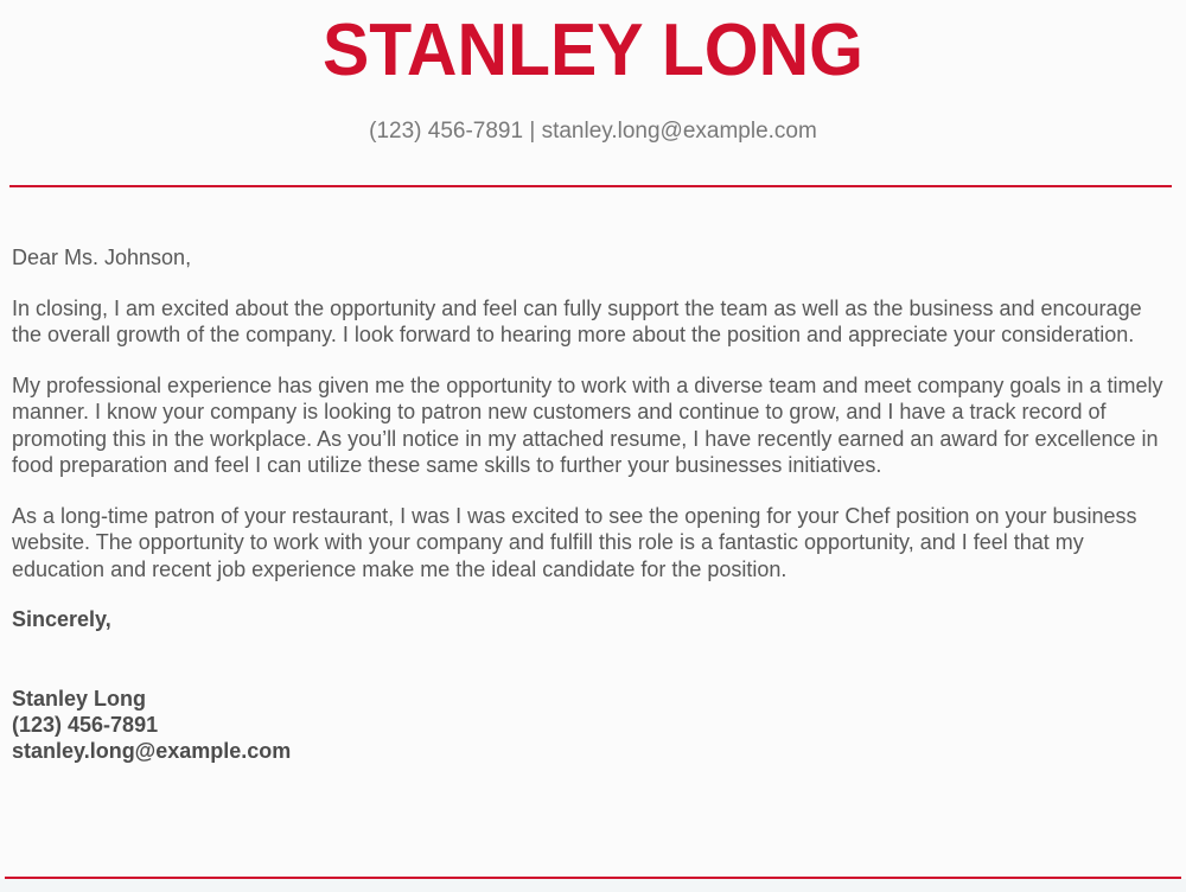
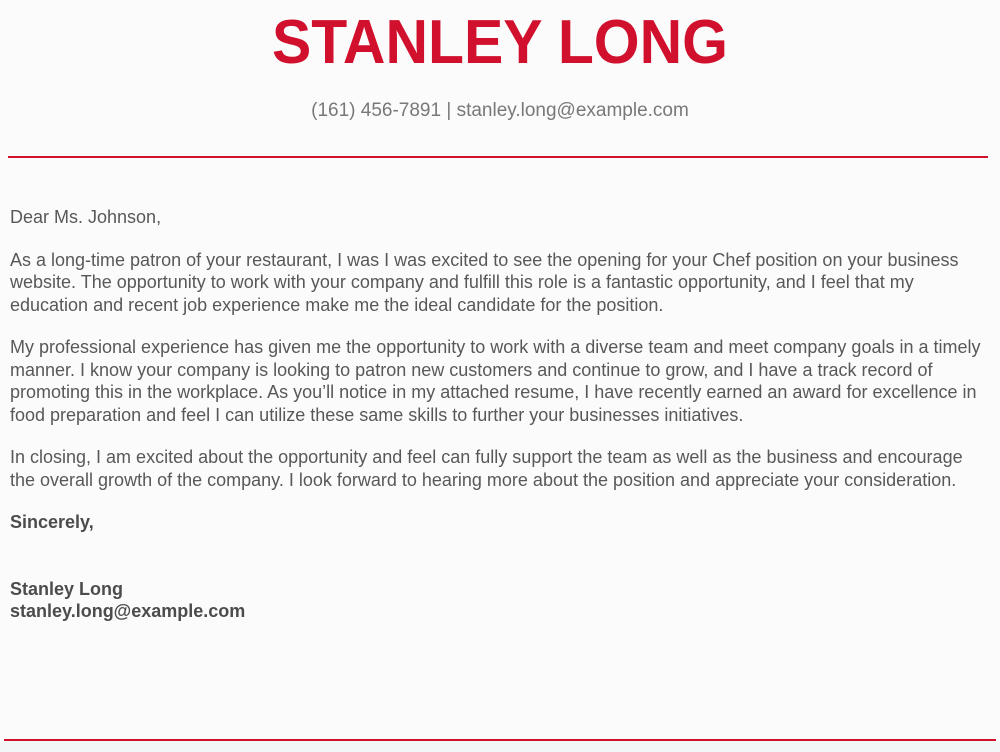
  STANLEY LONG
- (123) 456-7891 | stanley.long@example.com
+ (161) 456-7891 | stanley.long@example.com
  Dear Ms. Johnson,
- In closing, I am excited about the opportunity and feel can fully support the team as well as the business and encourage the overall growth of the company. I look forward to hearing more about the position and appreciate your consideration.
+ As a long-time patron of your restaurant, I was I was excited to see the opening for your Chef position on your business website. The opportunity to work with your company and fulfill this role is a fantastic opportunity, and I feel that my education and recent job experience make me the ideal candidate for the position.
  My professional experience has given me the opportunity to work with a diverse team and meet company goals in a timely manner. I know your company is looking to patron new customers and continue to grow, and I have a track record of promoting this in the workplace. As you’ll notice in my attached resume, I have recently earned an award for excellence in food preparation and feel I can utilize these same skills to further your businesses initiatives.
- As a long-time patron of your restaurant, I was I was excited to see the opening for your Chef position on your business website. The opportunity to work with your company and fulfill this role is a fantastic opportunity, and I feel that my education and recent job experience make me the ideal candidate for the position.
+ In closing, I am excited about the opportunity and feel can fully support the team as well as the business and encourage the overall growth of the company. I look forward to hearing more about the position and appreciate your consideration.
  Sincerely,
  Stanley Long
- (123) 456-7891
  stanley.long@example.com
